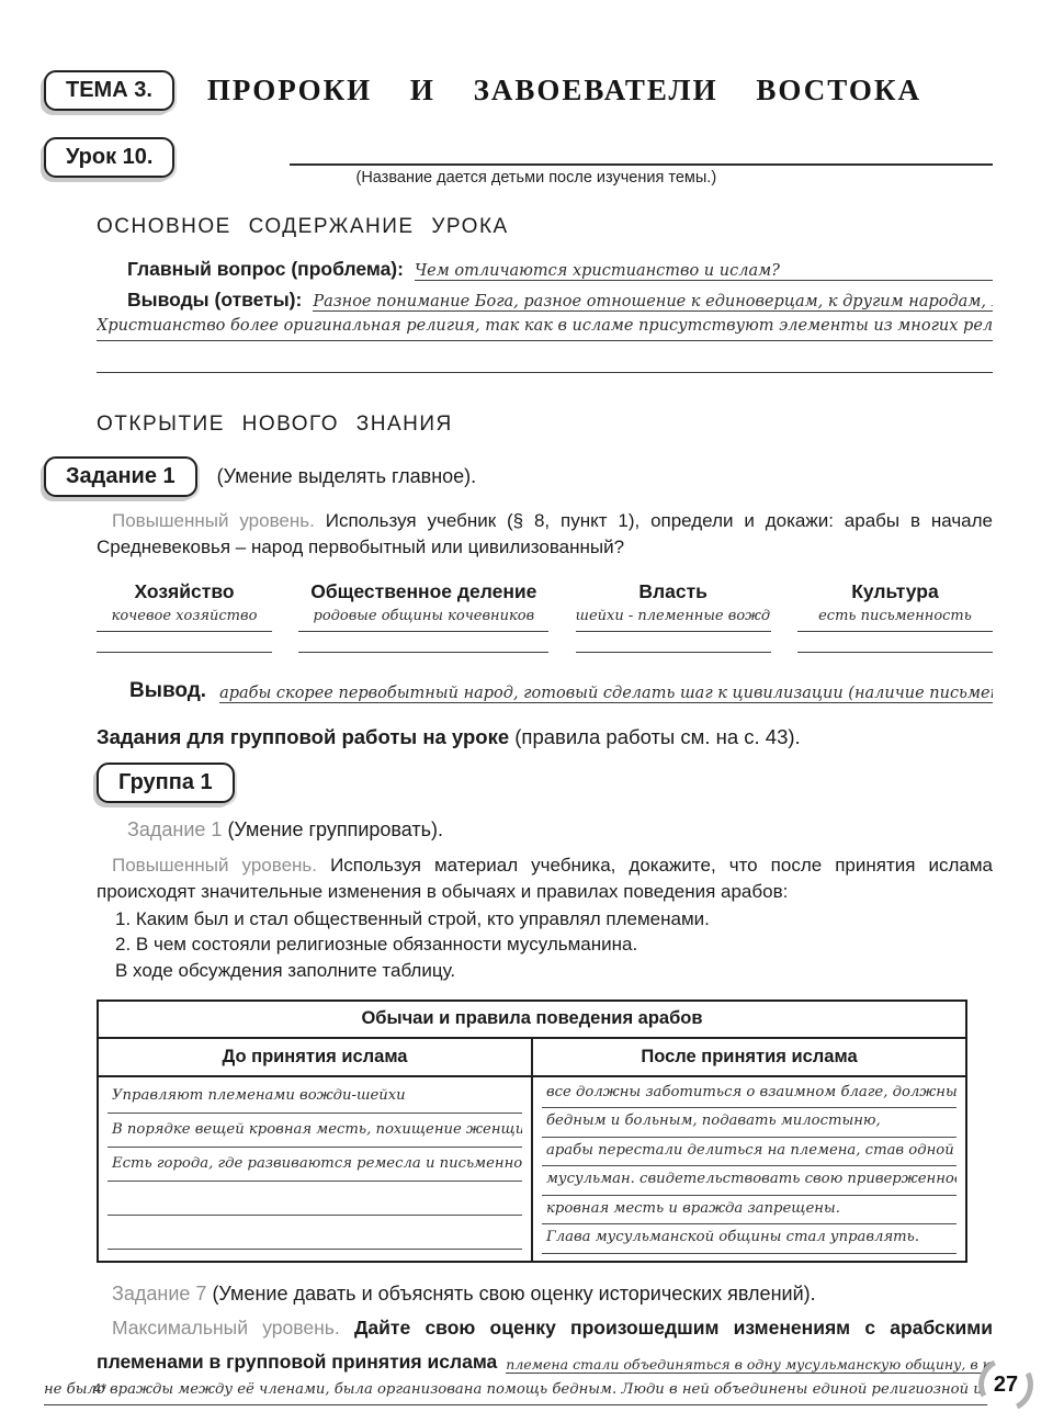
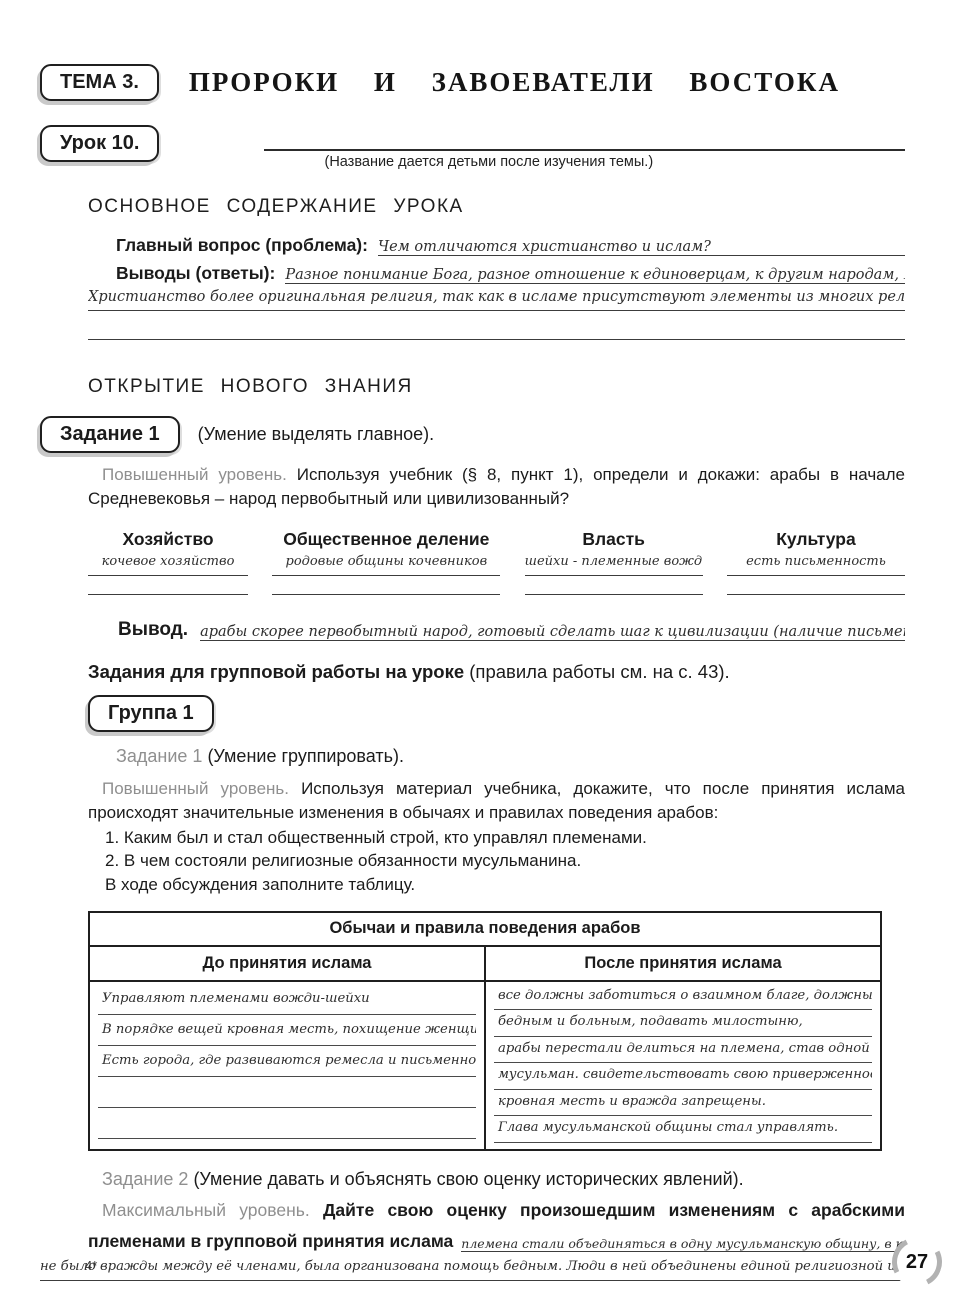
  ТЕМА 3.
  ПРОРОКИ И ЗАВОЕВАТЕЛИ ВОСТОКА
  Урок 10.
  (Название дается детьми после изучения темы.)
  ОСНОВНОЕ СОДЕРЖАНИЕ УРОКА
  Главный вопрос (проблема):
  Чем отличаются христианство и ислам?
  Выводы (ответы):
  Разное понимание Бога, разное отношение к единоверцам, к другим народам,
  Христианство более оригинальная религия, так как в исламе присутствуют элементы из многих рел
  ОТКРЫТИЕ НОВОГО ЗНАНИЯ
  Задание 1
  (Умение выделять главное).
  Повышенный уровень. Используя учебник (§ 8, пункт 1), определи и докажи: арабы в начале Средневековья – народ первобытный или цивилизованный?
  Хозяйство
  кочевое хозяйство
  Общественное деление
  родовые общины кочевников
  Власть
  шейхи - племенные вожд
  Культура
  есть письменность
  Вывод.
  арабы скорее первобытный народ, готовый сделать шаг к цивилизации (наличие письме
  Задания для групповой работы на уроке (правила работы см. на с. 43).
  Группа 1
  Задание 1 (Умение группировать).
  Повышенный уровень. Используя материал учебника, докажите, что после принятия ислама происходят значительные изменения в обычаях и правилах поведения арабов:
  1. Каким был и стал общественный строй, кто управлял племенами.
  2. В чем состояли религиозные обязанности мусульманина.
  В ходе обсуждения заполните таблицу.
  Обычаи и правила поведения арабов
  До принятия ислама	После принятия ислама
  Управляют племенами вожди-шейхи В порядке вещей кровная месть, похищение женщи Есть города, где развиваются ремесла и письменно	все должны заботиться о взаимном благе, должны бедным и больным, подавать милостыню, арабы перестали делиться на племена, став одной мусульман. свидетельствовать свою приверженно кровная месть и вражда запрещены. Глава мусульманской общины стал управлять.
- Задание 7 (Умение давать и объяснять свою оценку исторических явлений).
+ Задание 2 (Умение давать и объяснять свою оценку исторических явлений).
  Максимальный уровень. Дайте свою оценку произошедшим изменениям с арабскими
  племенами в групповой принятия ислама
  племена стали объединяться в одну мусульманскую общину, в
  не было вражды между её членами, была организована помощь бедным. Люди в ней объединены единой религиозной
  4*
